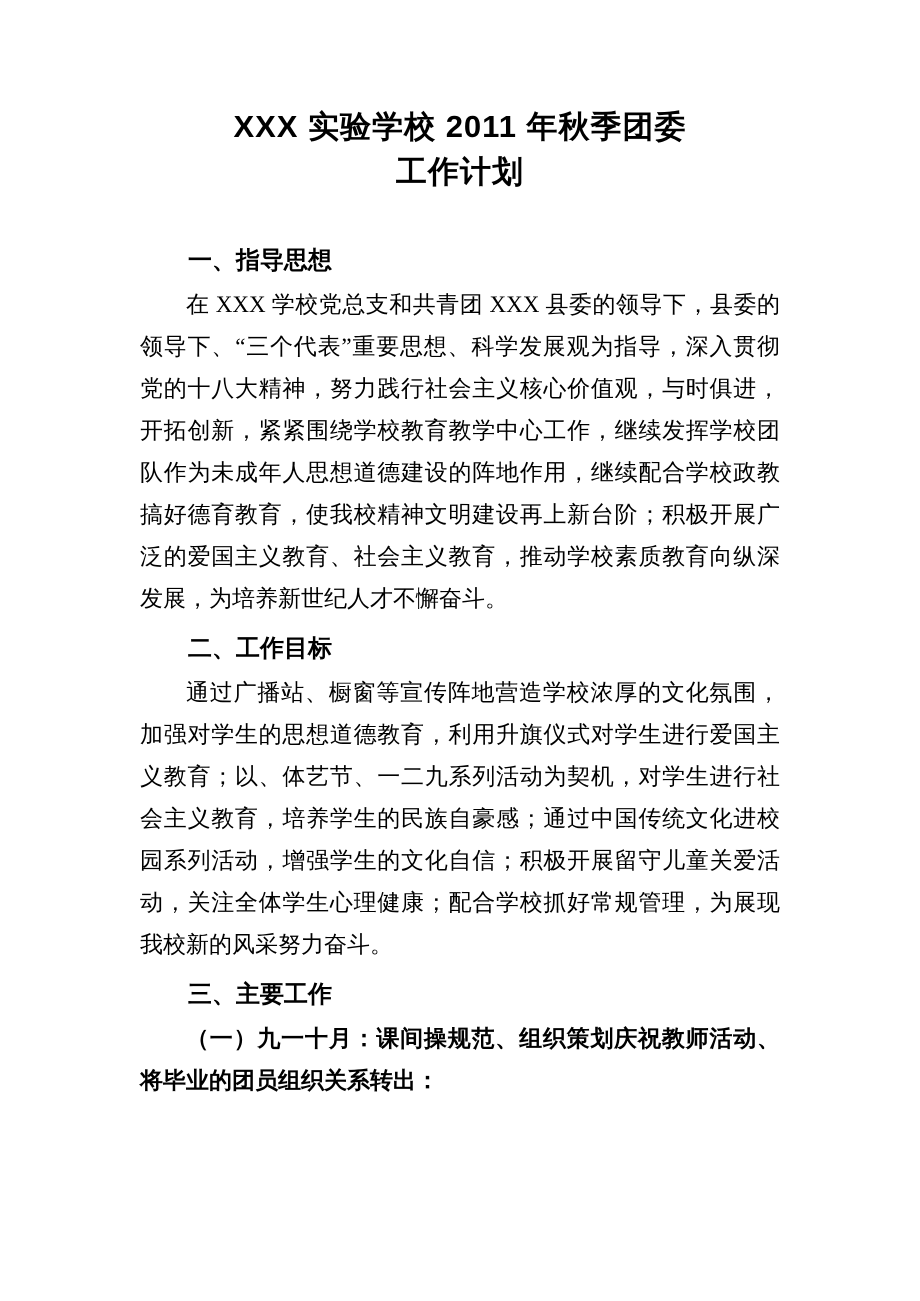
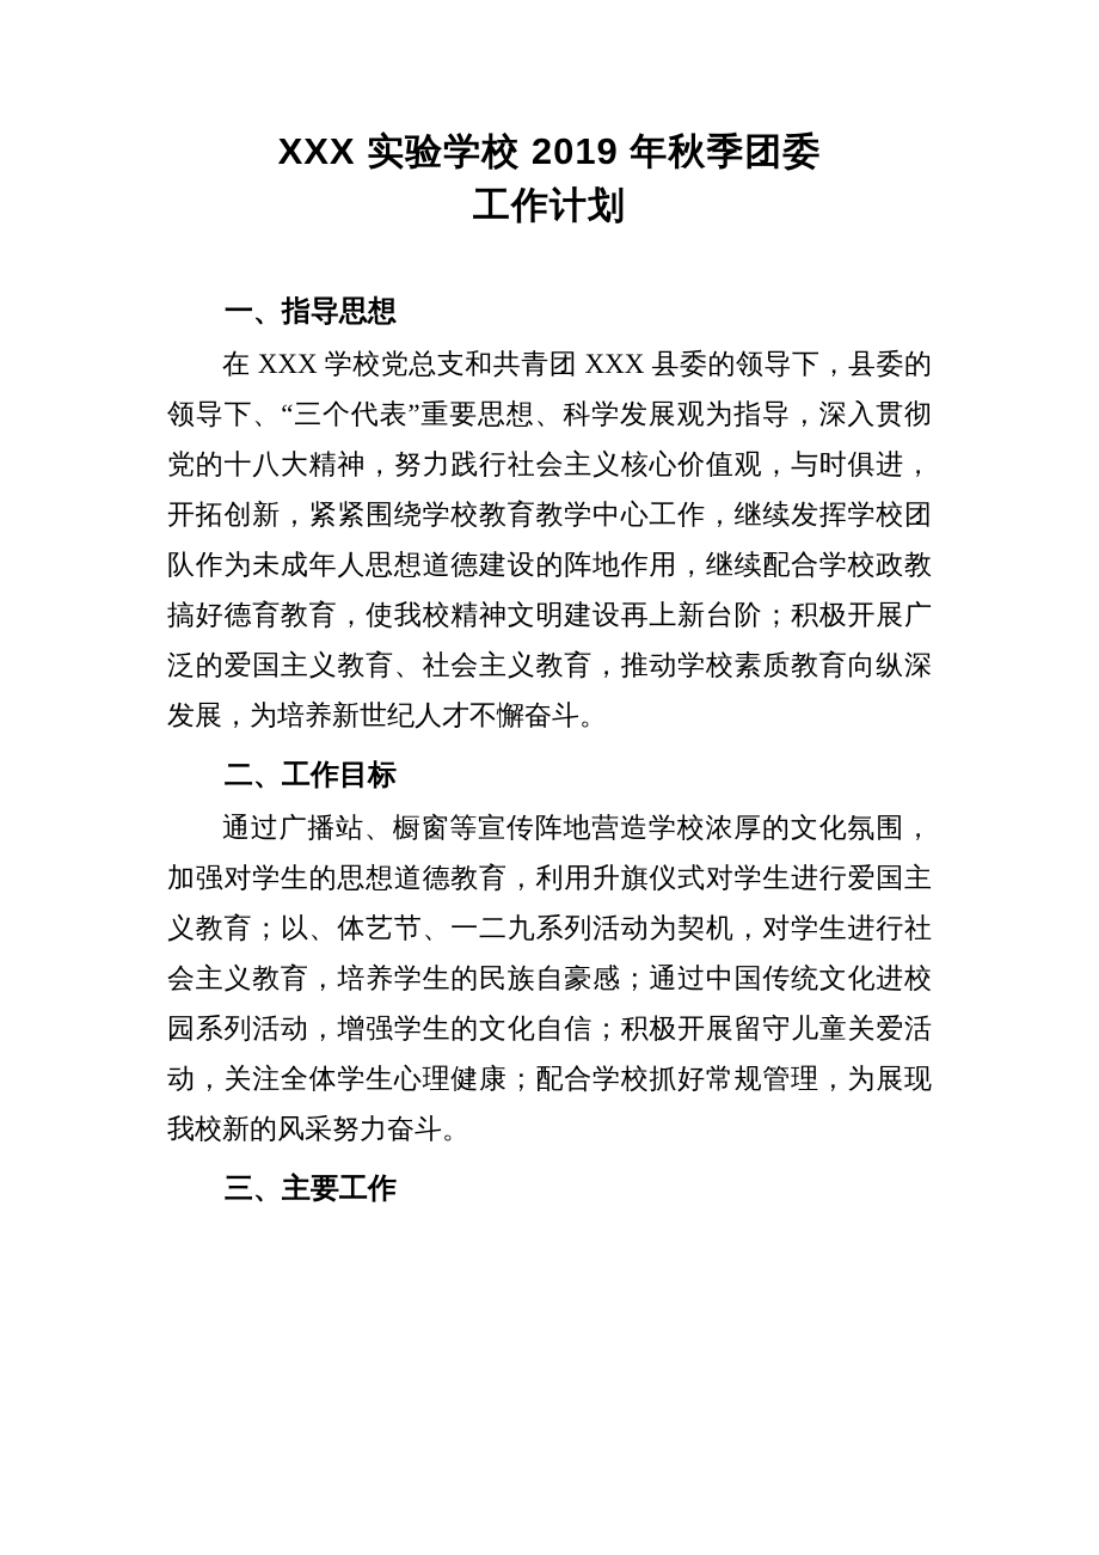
- XXX 实验学校 2011 年秋季团委
+ XXX 实验学校 2019 年秋季团委
  工作计划
  一、指导思想
  在 XXX 学校党总支和共青团 XXX 县委的领导下，县委的领导下、“三个代表”重要思想、科学发展观为指导，深入贯彻党的十八大精神，努力践行社会主义核心价值观，与时俱进，开拓创新，紧紧围绕学校教育教学中心工作，继续发挥学校团队作为未成年人思想道德建设的阵地作用，继续配合学校政教搞好德育教育，使我校精神文明建设再上新台阶；积极开展广泛的爱国主义教育、社会主义教育，推动学校素质教育向纵深发展，为培养新世纪人才不懈奋斗。
  二、工作目标
  通过广播站、橱窗等宣传阵地营造学校浓厚的文化氛围，加强对学生的思想道德教育，利用升旗仪式对学生进行爱国主义教育；以、体艺节、一二九系列活动为契机，对学生进行社会主义教育，培养学生的民族自豪感；通过中国传统文化进校园系列活动，增强学生的文化自信；积极开展留守儿童关爱活动，关注全体学生心理健康；配合学校抓好常规管理，为展现我校新的风采努力奋斗。
  三、主要工作
- （一）九一十月：课间操规范、组织策划庆祝教师活动、将毕业的团员组织关系转出：
